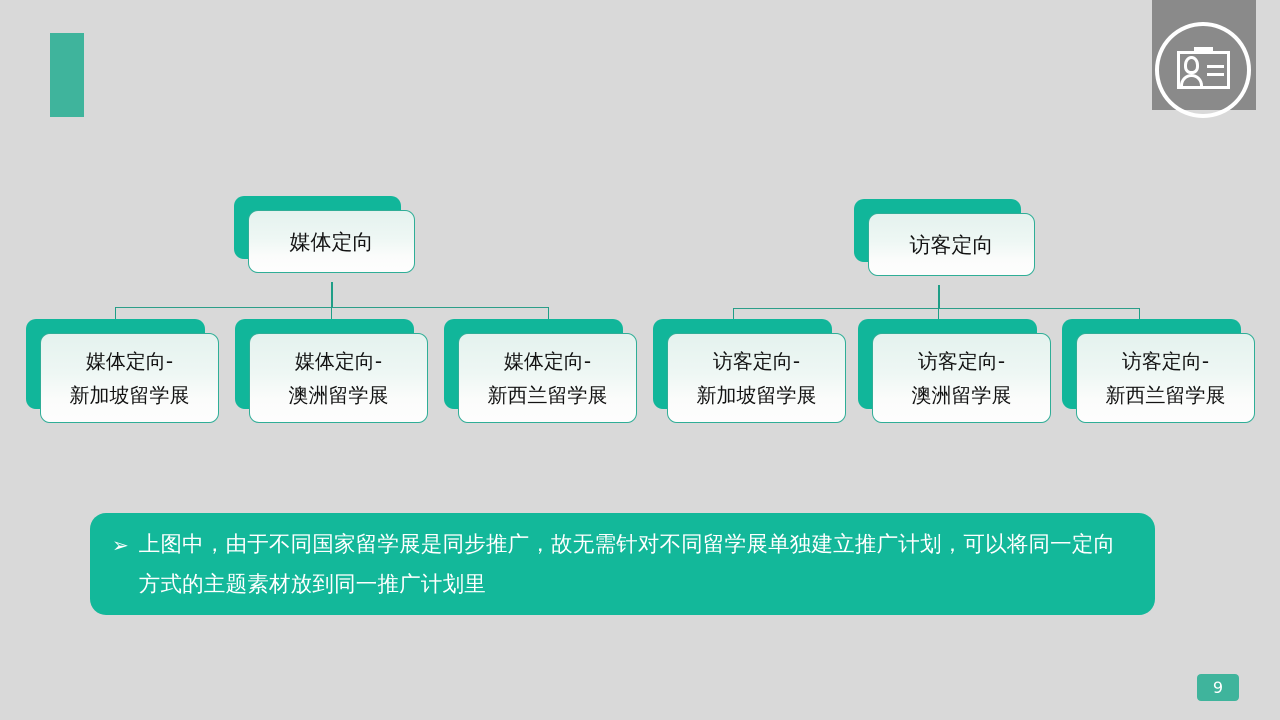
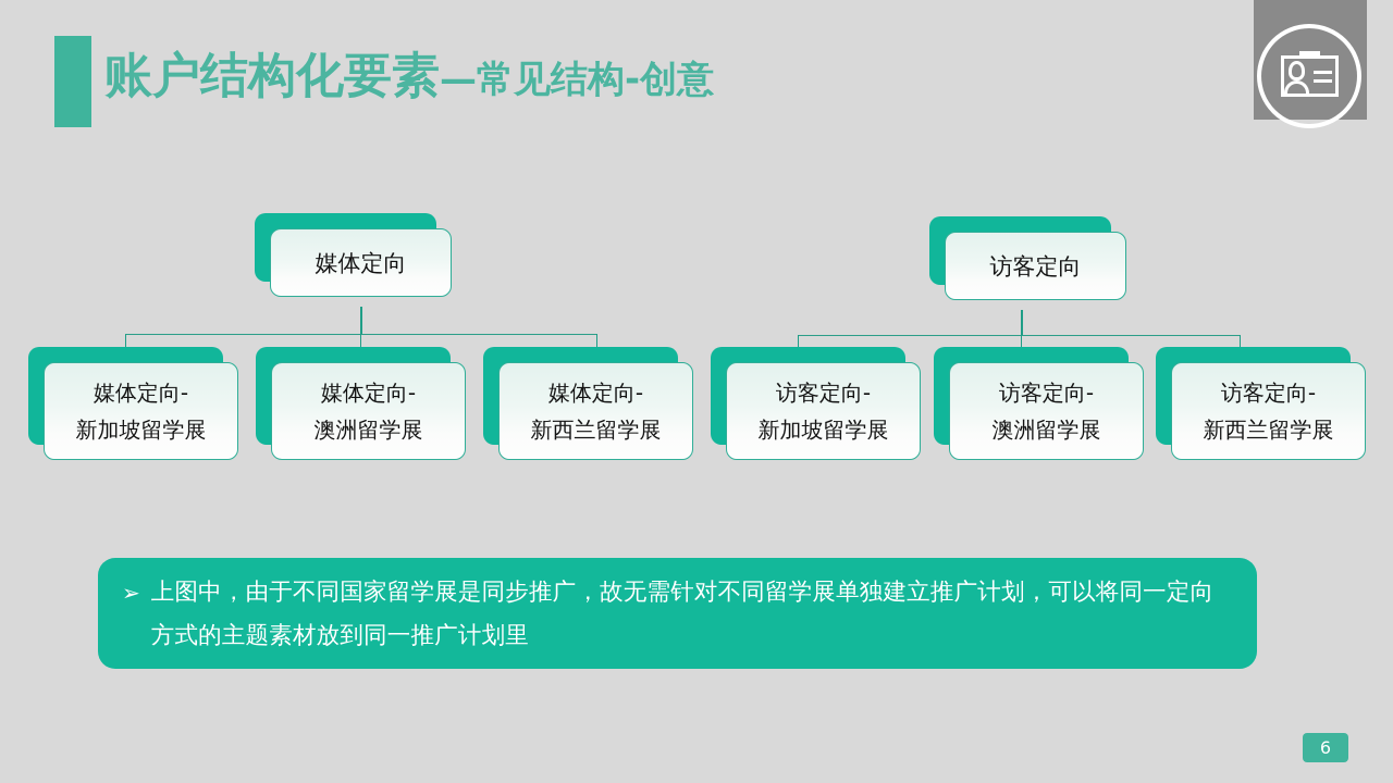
+ 账户结构化要素—常见结构-创意
  媒体定向
  访客定向
  媒体定向-
  新加坡留学展
  媒体定向-
  澳洲留学展
  媒体定向-
  新西兰留学展
  访客定向-
  新加坡留学展
  访客定向-
  澳洲留学展
  访客定向-
  新西兰留学展
  ➢
  上图中，由于不同国家留学展是同步推广，故无需针对不同留学展单独建立推广计划，可以将同一定向方式的主题素材放到同一推广计划里
- 9
+ 6
